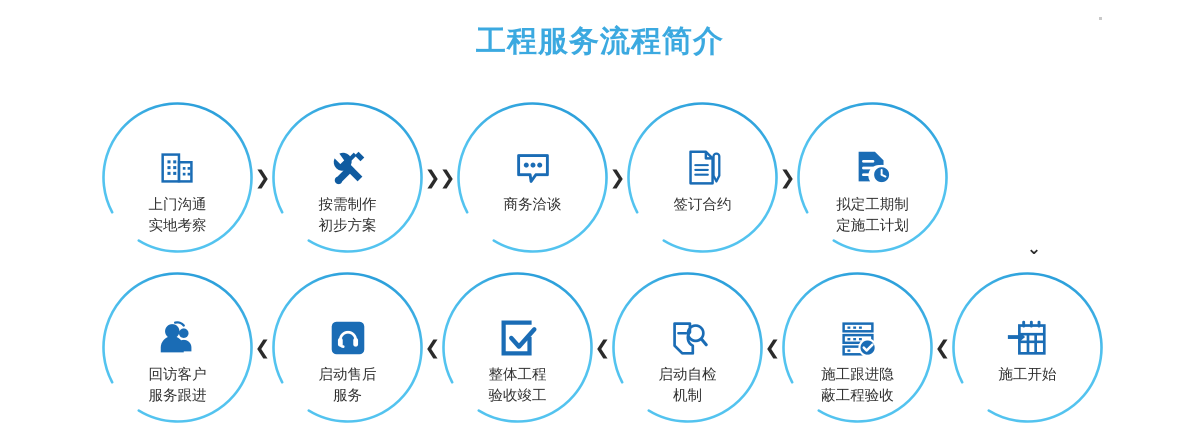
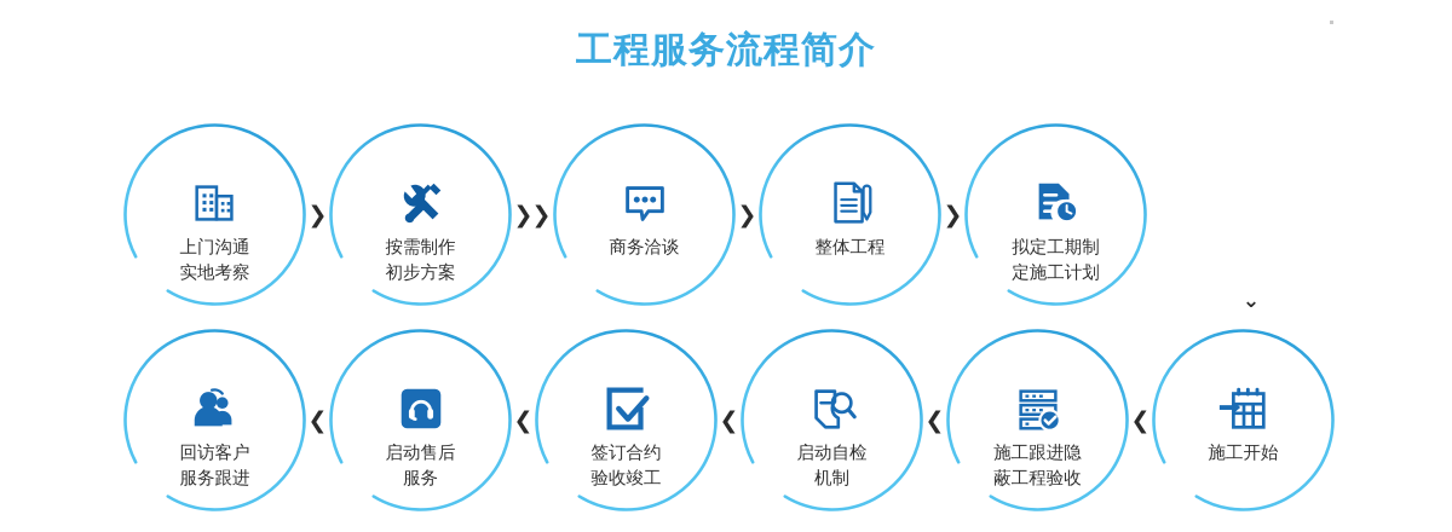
  工程服务流程简介
  上门沟通
  实地考察
  ❯
  按需制作
  初步方案
  ❯
  ❯
  商务洽谈
  ❯
- 签订合约
+ 整体工程
  ❯
  拟定工期制
  定施工计划
  回访客户
  服务跟进
  ❮
  启动售后
  服务
  ❮
- 整体工程
+ 签订合约
  验收竣工
  ❮
  启动自检
  机制
  ❮
  施工跟进隐
  蔽工程验收
  ❮
  施工开始
  ⌄
